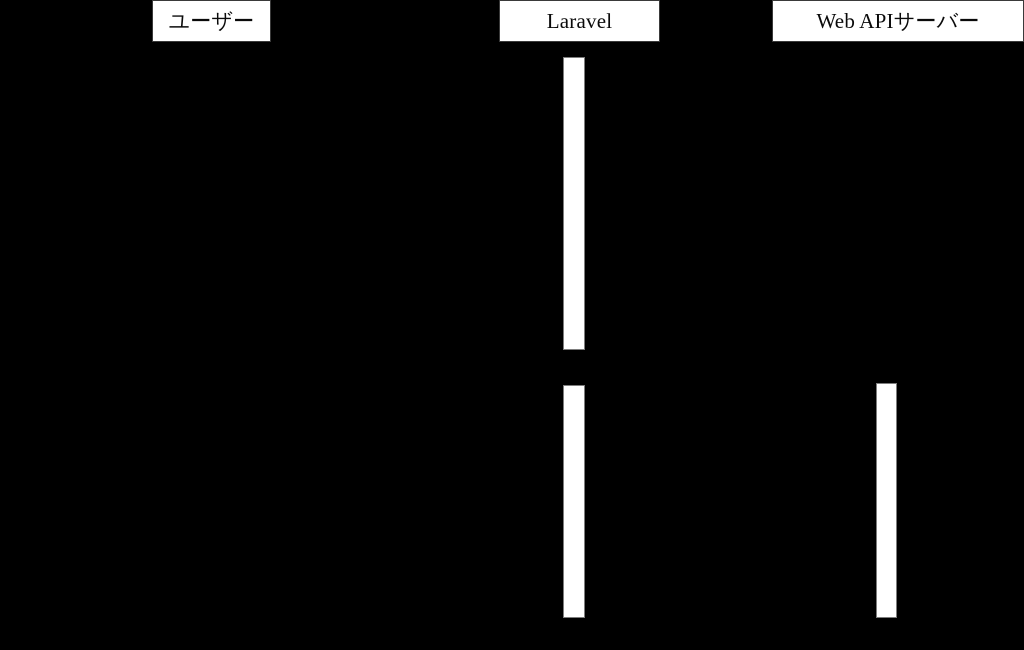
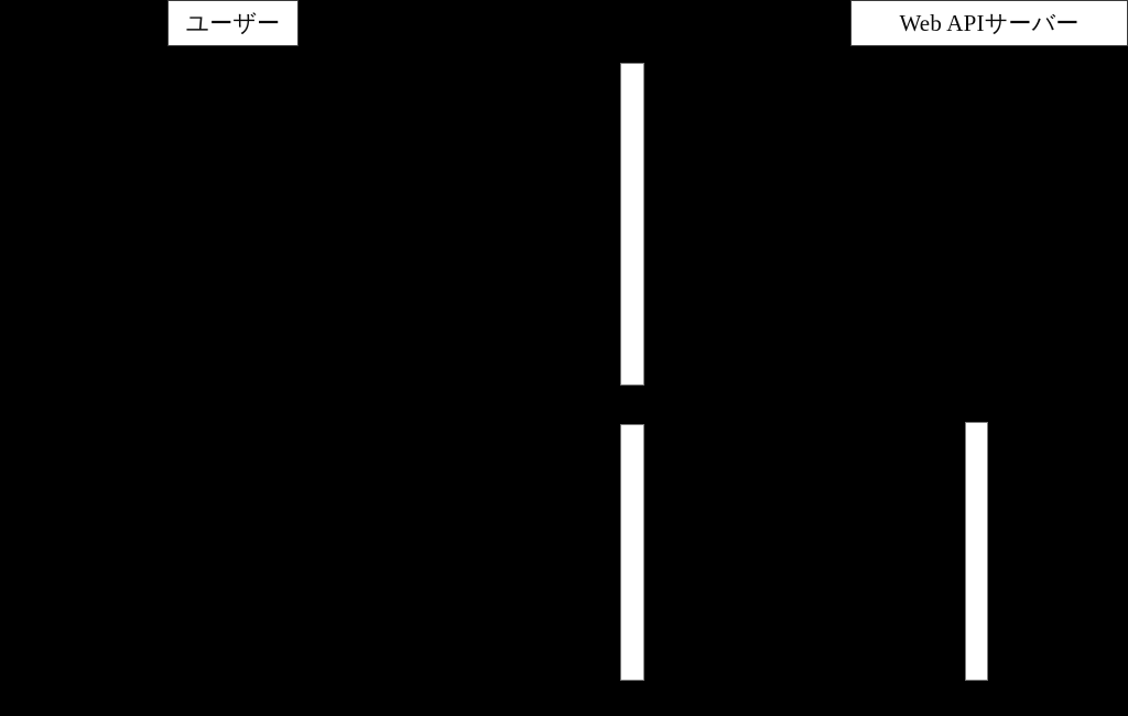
  ユーザー
- Laravel
  Web APIサーバー
